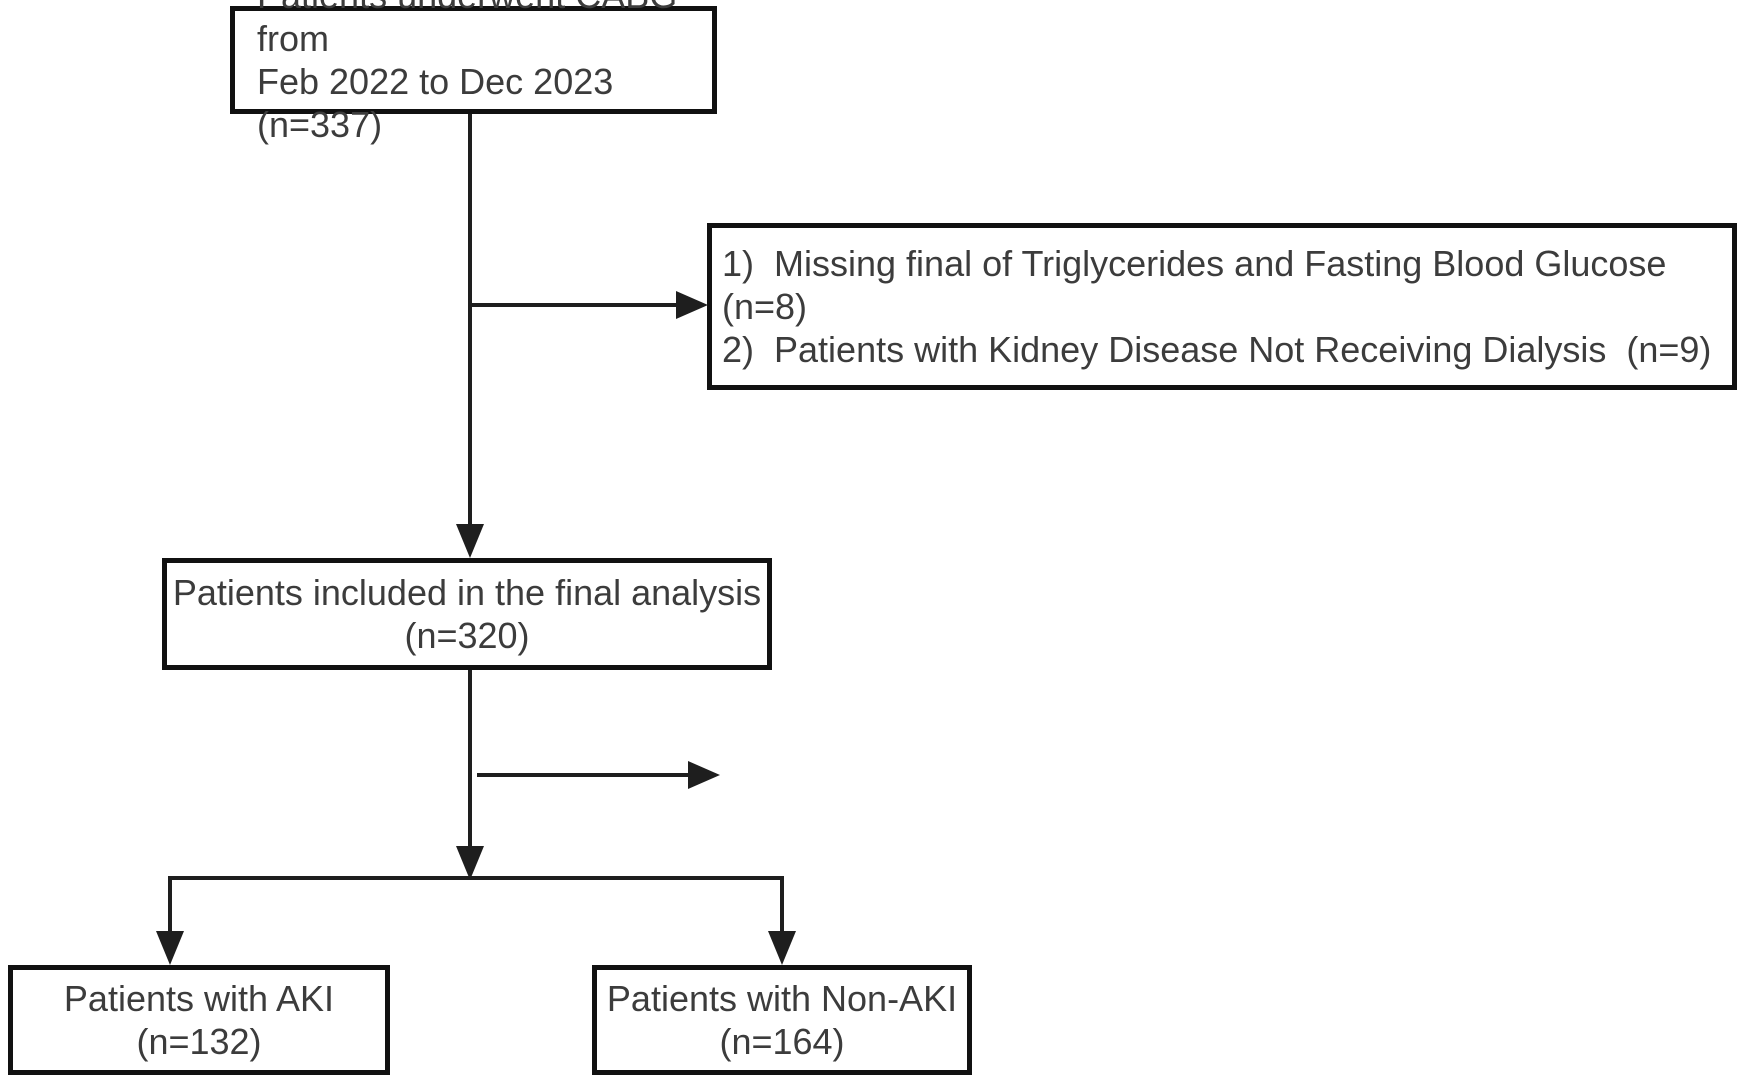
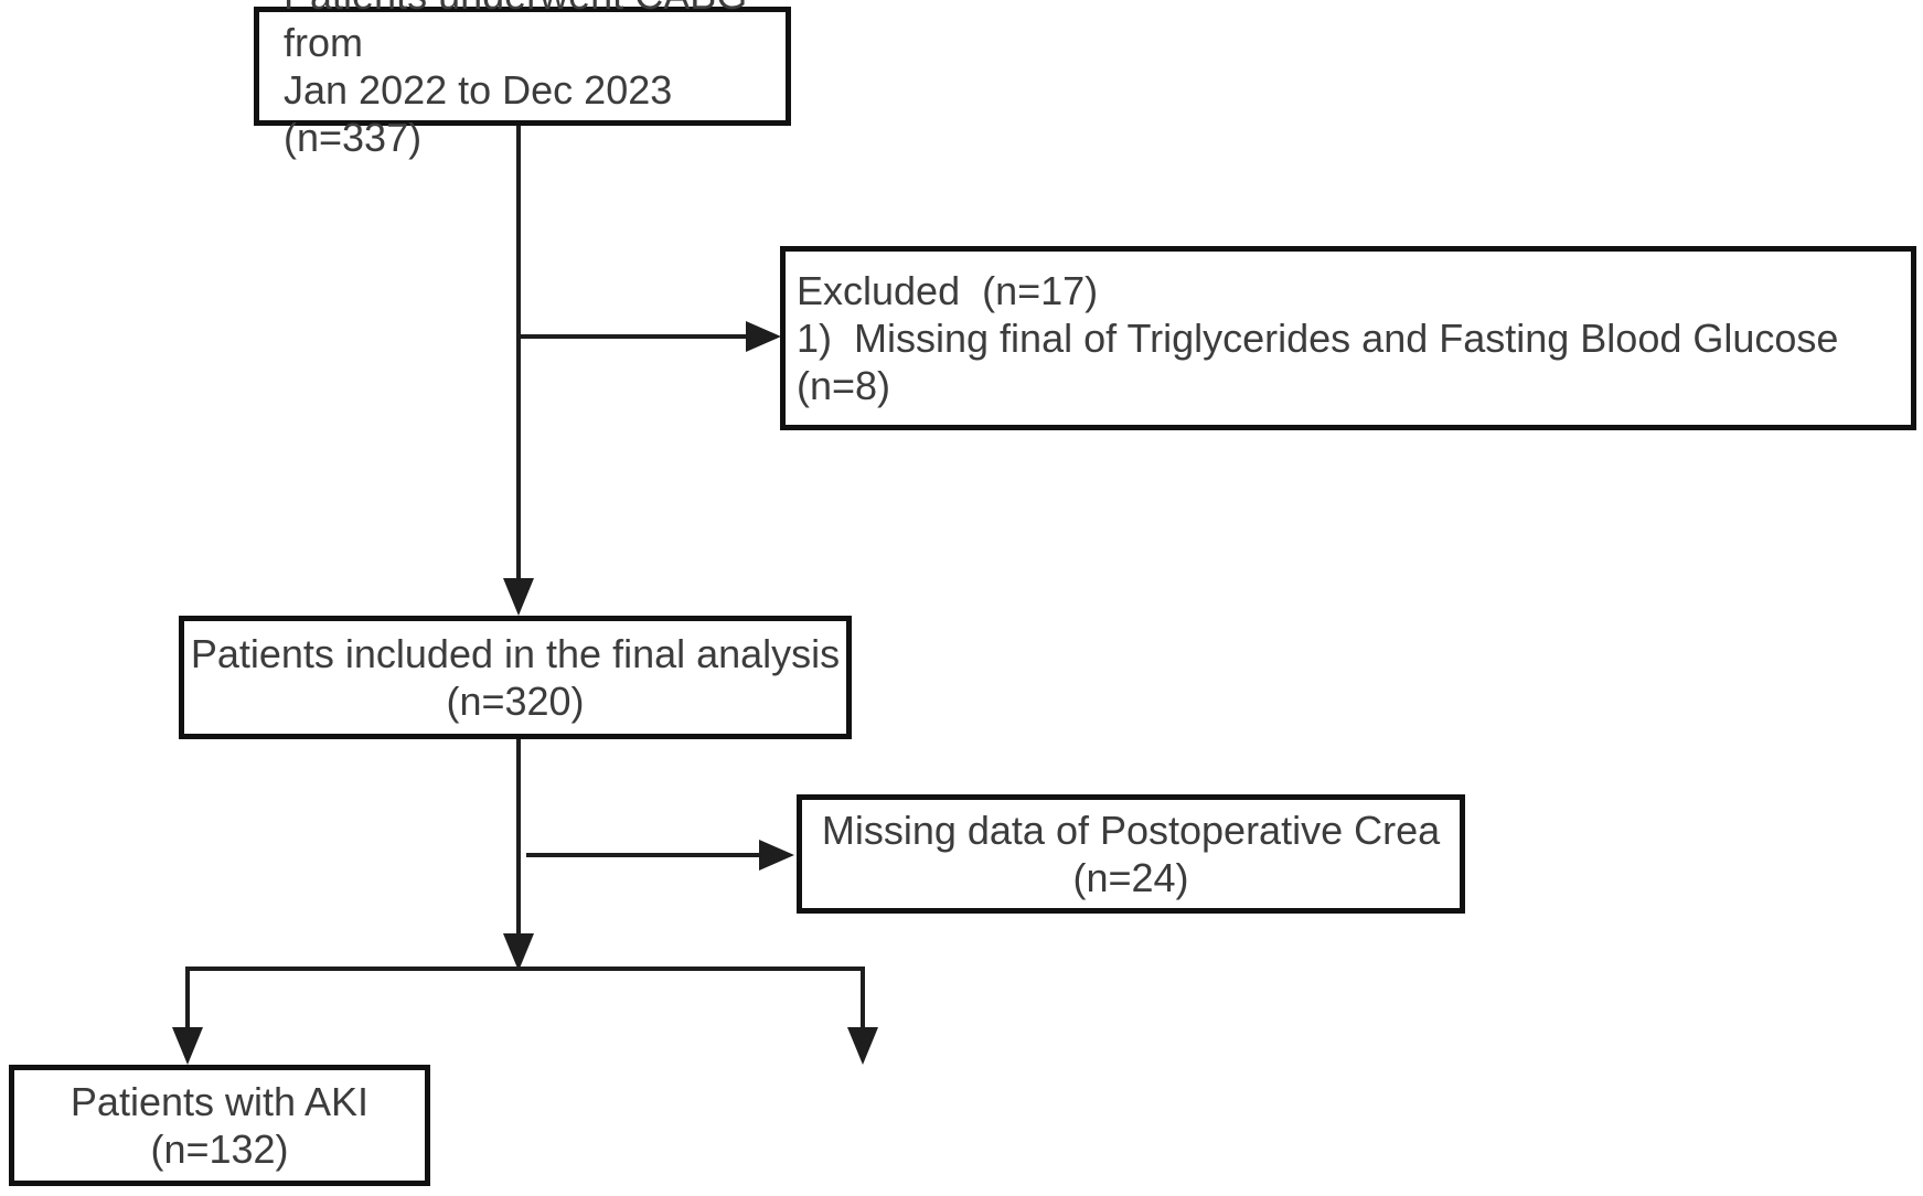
- Feb 2022 to Dec 2023 (n=337)
+ Jan 2022 to Dec 2023 (n=337)
+ Excluded (n=17)
  1) Missing final of Triglycerides and Fasting Blood Glucose (n=8)
- 2) Patients with Kidney Disease Not Receiving Dialysis (n=9)
  Patients included in the final analysis
  (n=320)
+ Missing data of Postoperative Crea
+ (n=24)
  Patients with AKI
  (n=132)
- Patients with Non-AKI
- (n=164)
